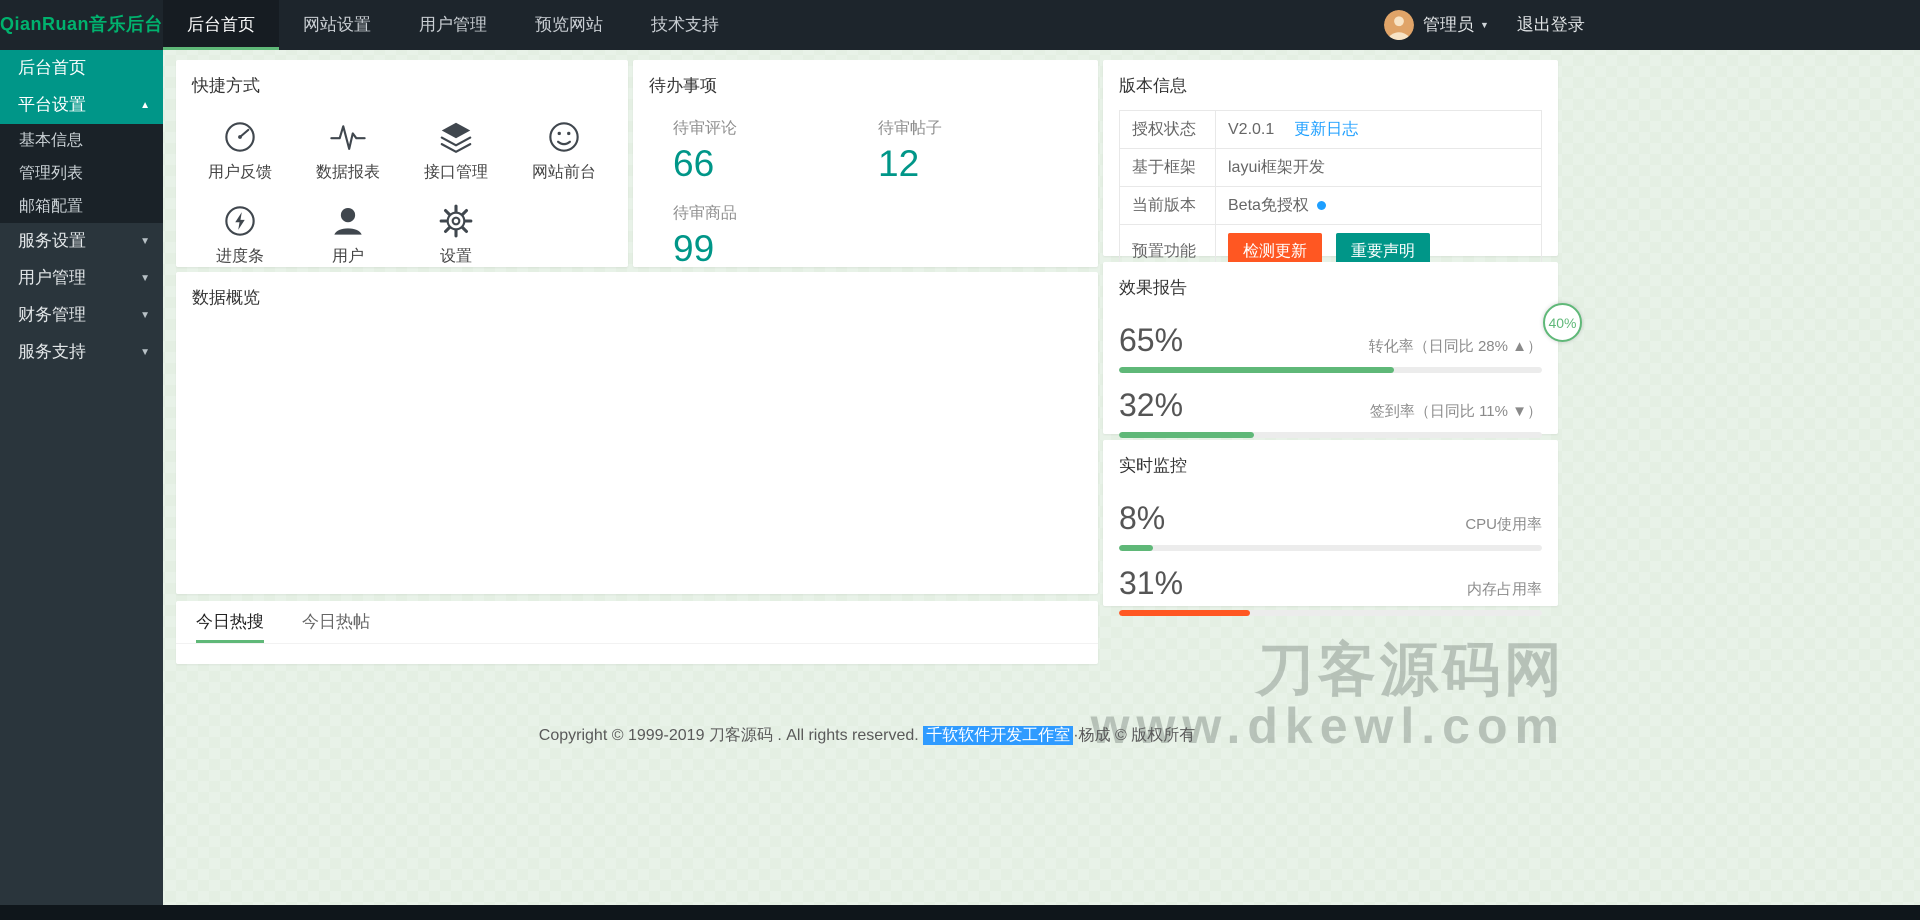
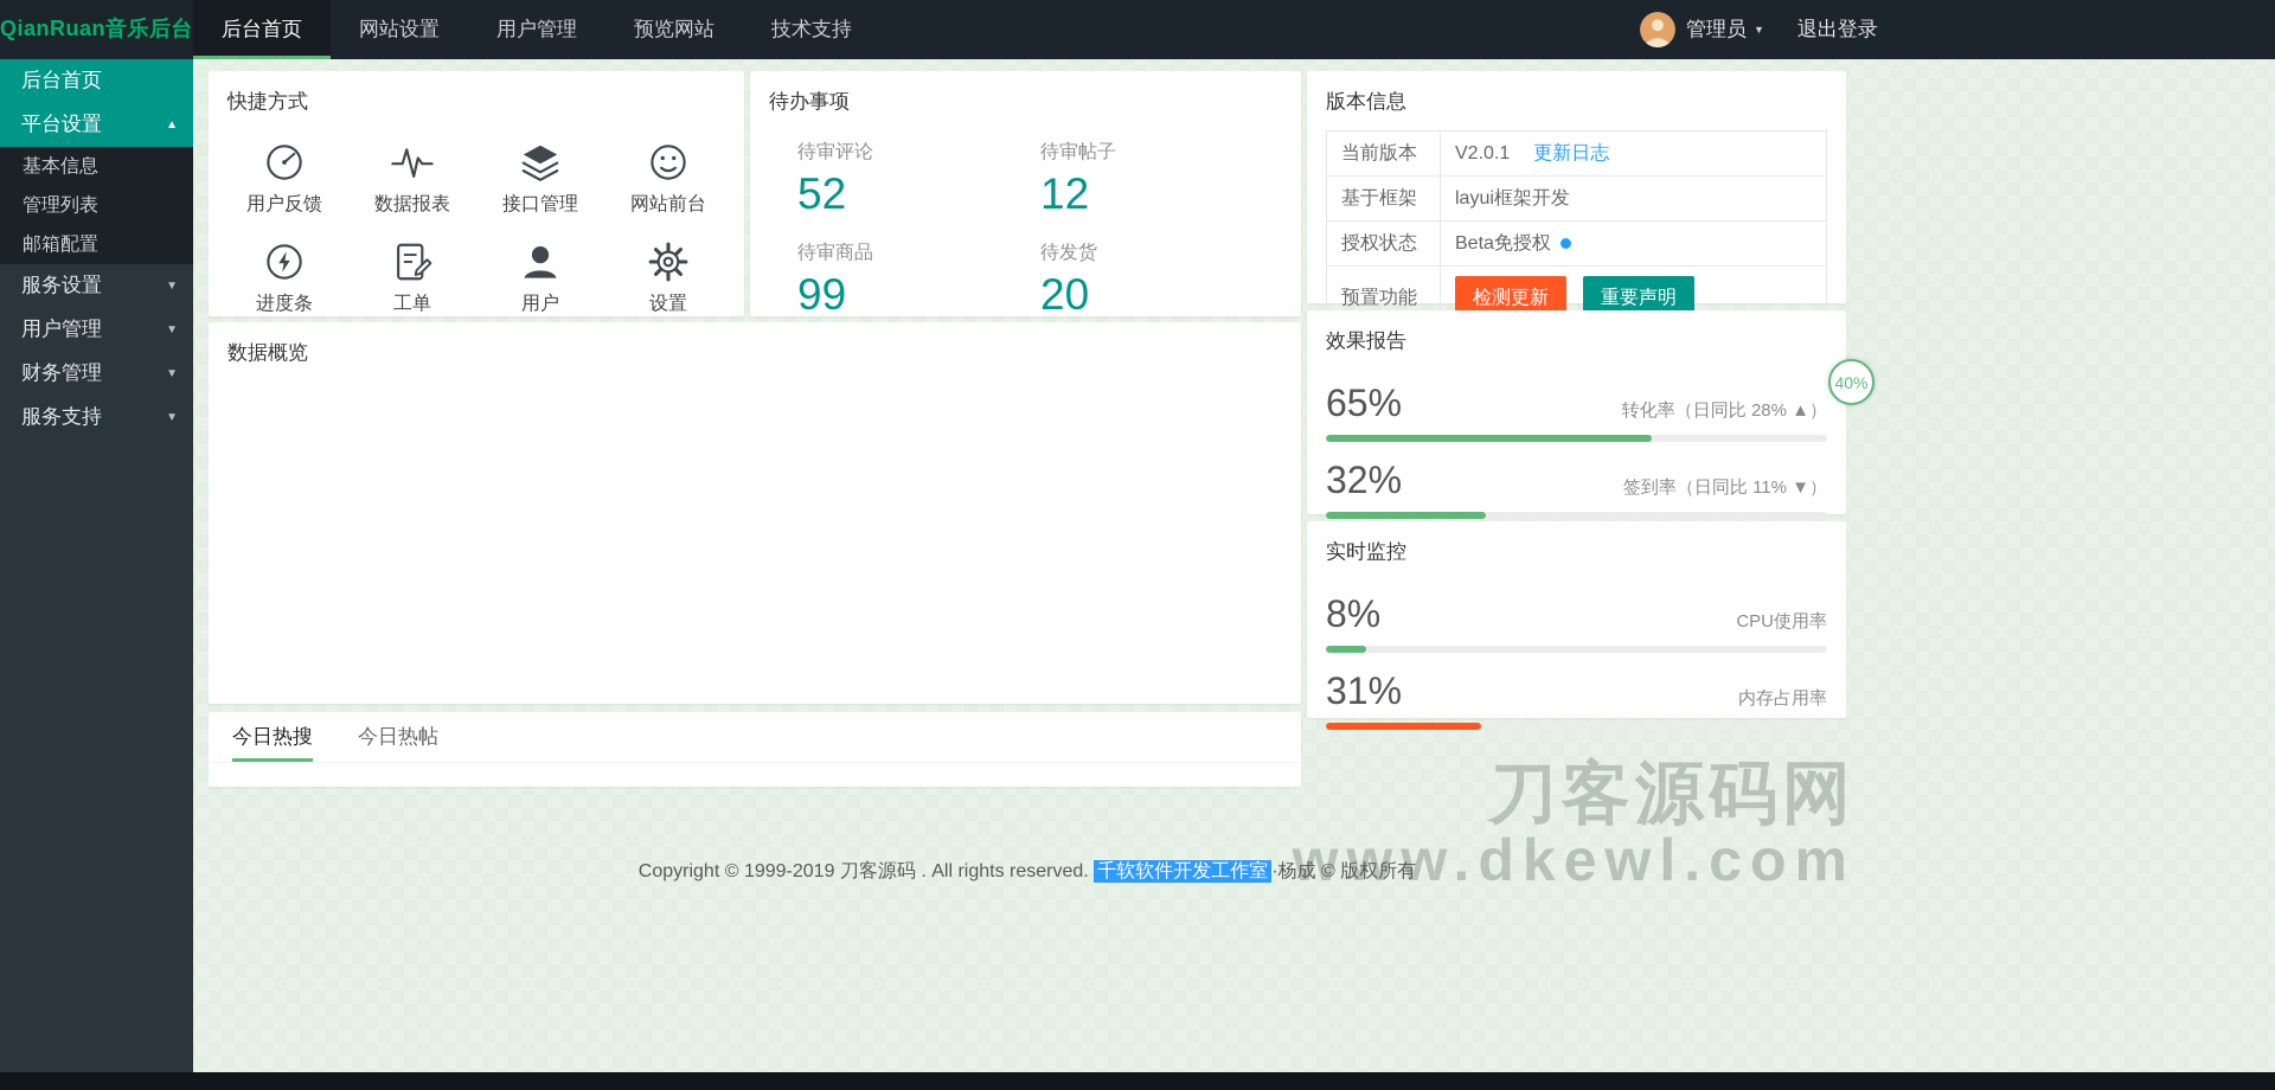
  QianRuan音乐后台
  后台首页
  网站设置
  用户管理
  预览网站
  技术支持
  管理员
  ▼
  退出登录
  后台首页
  平台设置
  ▲
  基本信息
  管理列表
  邮箱配置
  服务设置
  ▼
  用户管理
  ▼
  财务管理
  ▼
  服务支持
  ▼
  快捷方式
  用户反馈
  数据报表
  接口管理
  网站前台
  进度条
+ 工单
  用户
  设置
  待办事项
  待审评论
- 66
+ 52
  待审帖子
  12
  待审商品
  99
+ 待发货
+ 20
  版本信息
- 授权状态
+ 当前版本
  V2.0.1
  更新日志
  基于框架
  layui框架开发
- 当前版本
+ 授权状态
  Beta免授权
  预置功能
  检测更新
  重要声明
  数据概览
  效果报告
  65%
  转化率（日同比 28% ▲）
  32%
  签到率（日同比 11% ▼）
  实时监控
  8%
  CPU使用率
  31%
  内存占用率
  今日热搜
  今日热帖
  40%
  刀客源码网
  www.dkewl.com
  Copyright © 1999-2019 刀客源码 . All rights reserved. 千软软件开发工作室 ·杨成 © 版权所有
